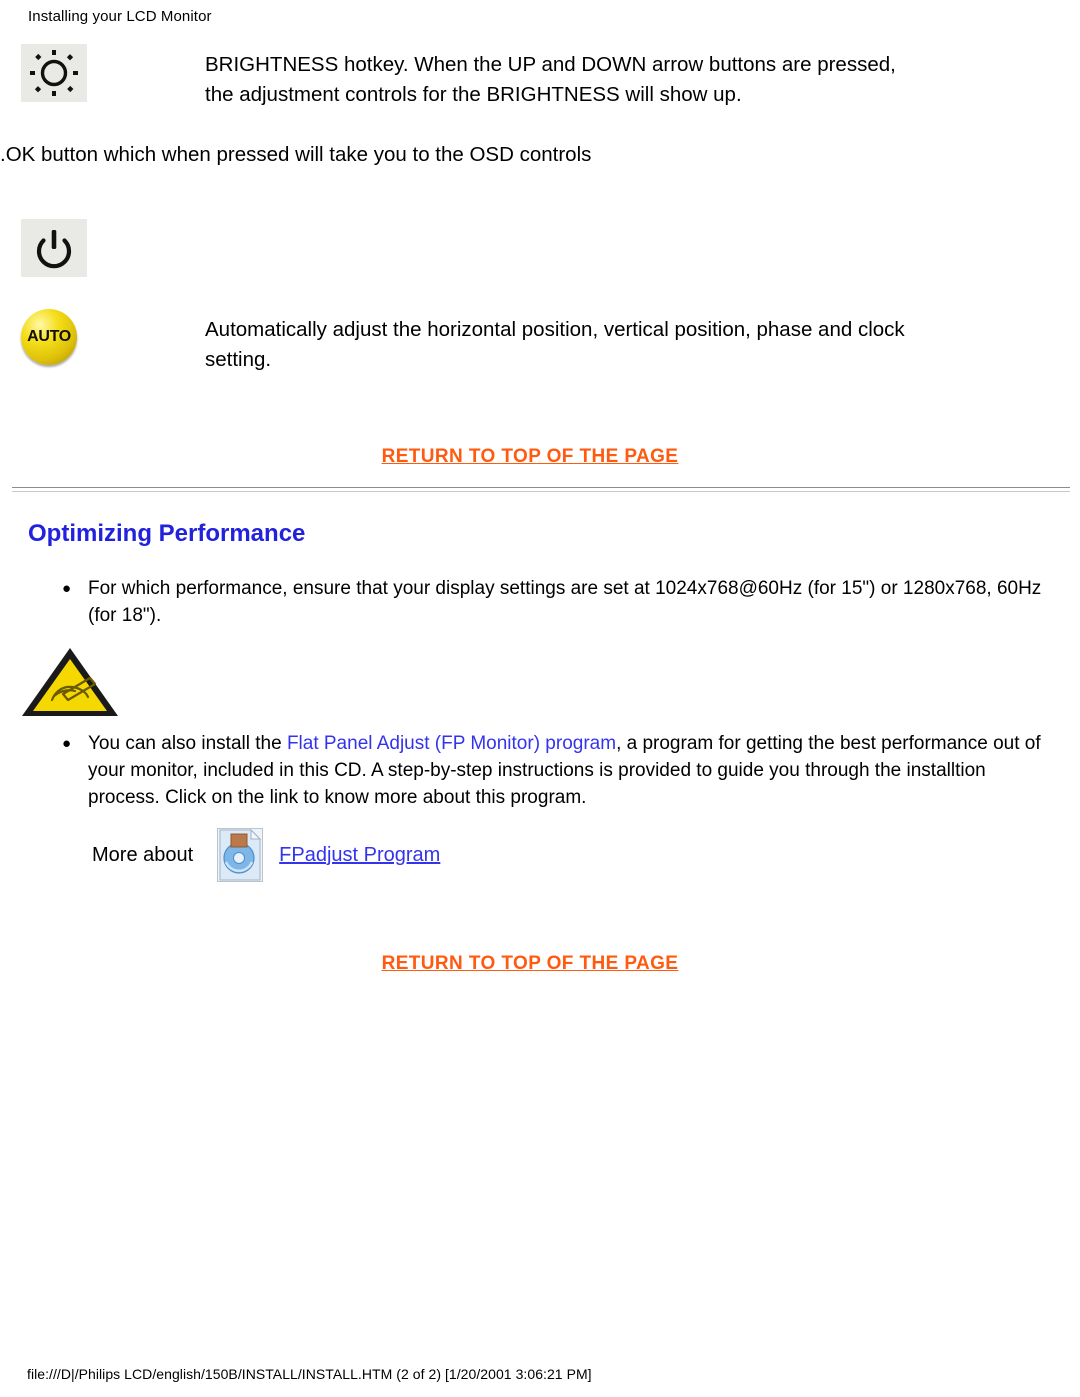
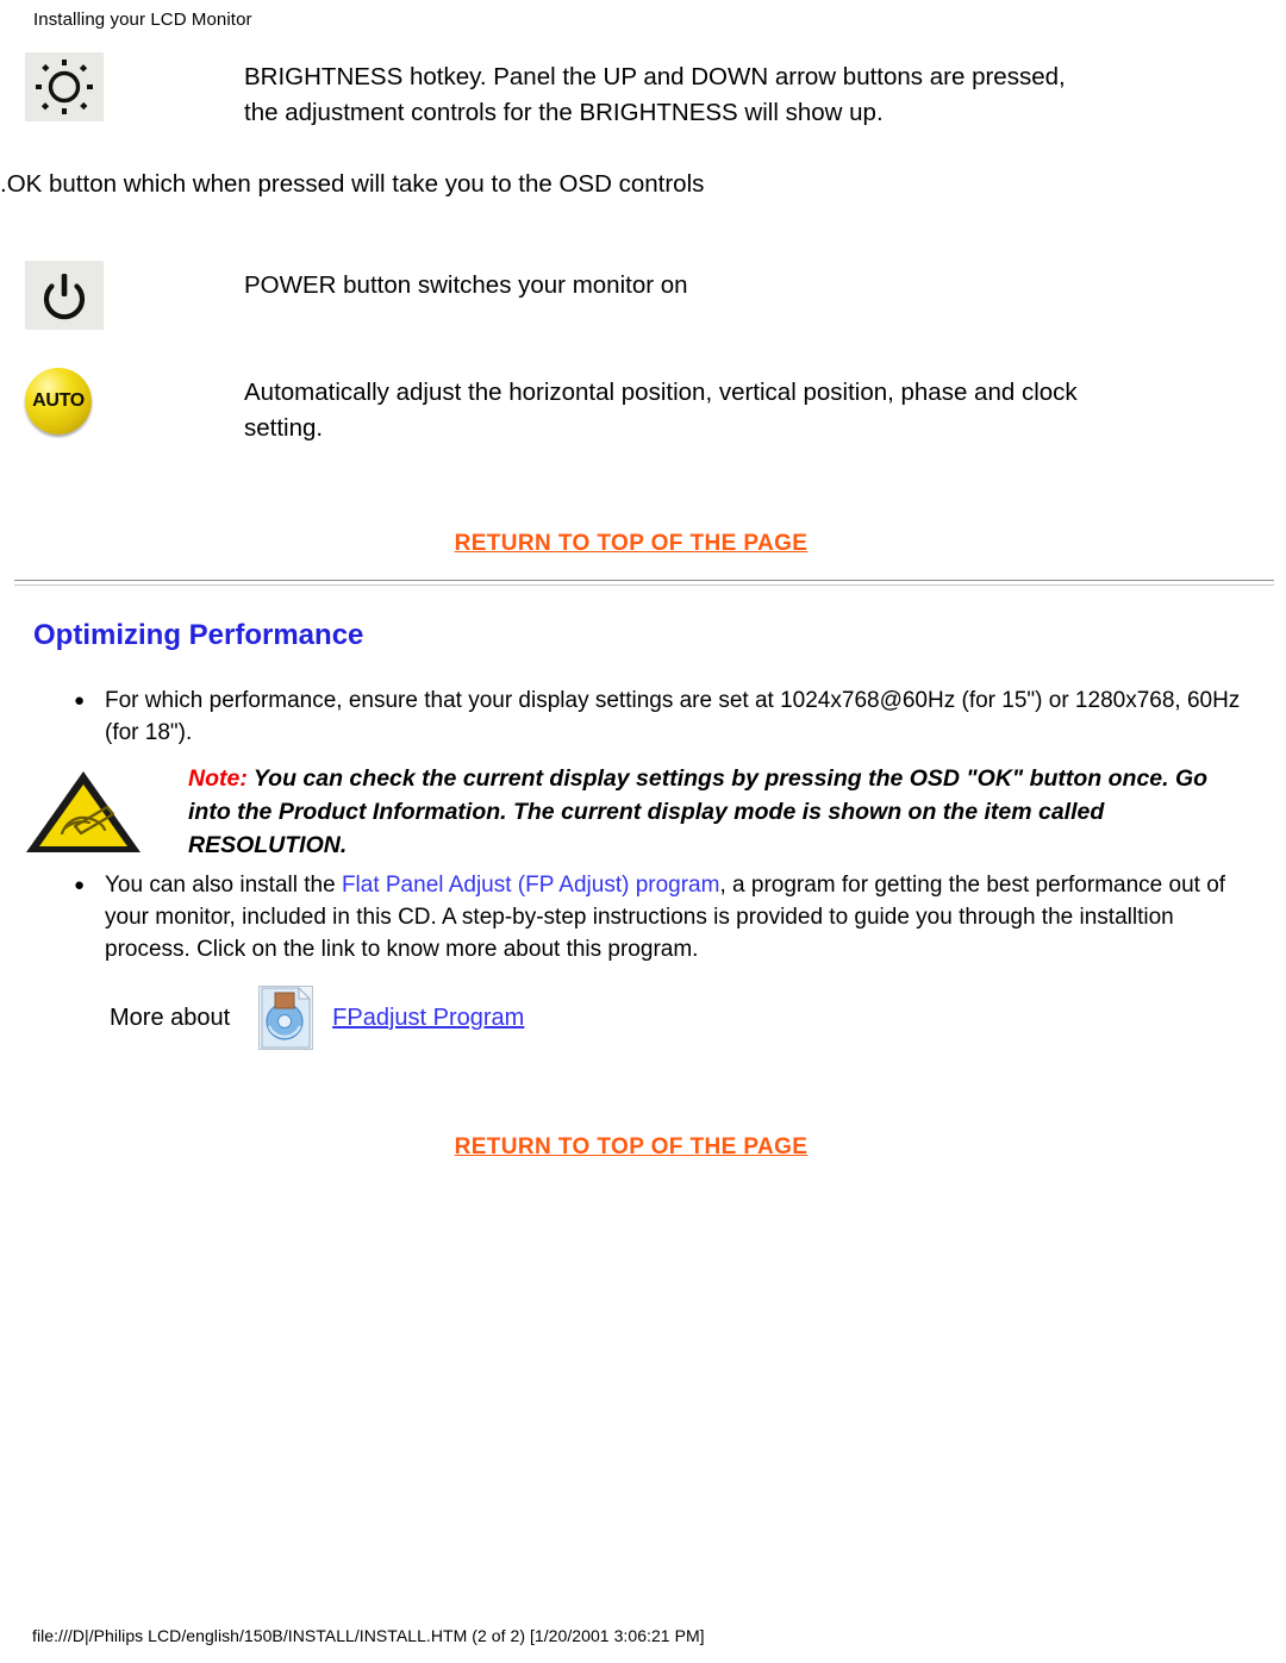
  Installing your LCD Monitor
- BRIGHTNESS hotkey. When the UP and DOWN arrow buttons are pressed, the adjustment controls for the BRIGHTNESS will show up.
+ BRIGHTNESS hotkey. Panel the UP and DOWN arrow buttons are pressed, the adjustment controls for the BRIGHTNESS will show up.
  .OK button which when pressed will take you to the OSD controls
+ POWER button switches your monitor on
  AUTO
  Automatically adjust the horizontal position, vertical position, phase and clock setting.
  RETURN TO TOP OF THE PAGE
  Optimizing Performance
  ●
  For which performance, ensure that your display settings are set at 1024x768@60Hz (for 15") or 1280x768, 60Hz (for 18").
+ Note: You can check the current display settings by pressing the OSD "OK" button once. Go into the Product Information. The current display mode is shown on the item called RESOLUTION.
  ●
- You can also install the Flat Panel Adjust (FP Monitor) program, a program for getting the best performance out of your monitor, included in this CD. A step-by-step instructions is provided to guide you through the installtion process. Click on the link to know more about this program.
+ You can also install the Flat Panel Adjust (FP Adjust) program, a program for getting the best performance out of your monitor, included in this CD. A step-by-step instructions is provided to guide you through the installtion process. Click on the link to know more about this program.
  More about
  FPadjust Program
  RETURN TO TOP OF THE PAGE
  file:///D|/Philips LCD/english/150B/INSTALL/INSTALL.HTM (2 of 2) [1/20/2001 3:06:21 PM]
